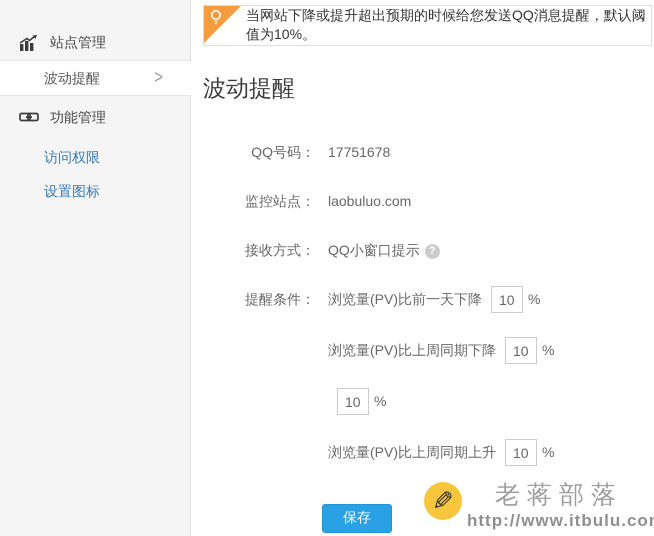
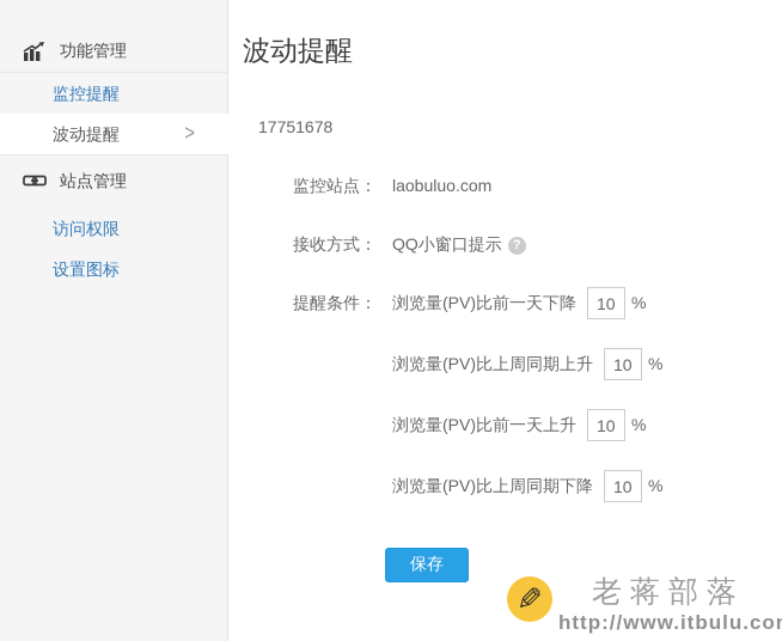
- 站点管理
+ 功能管理
+ 监控提醒
  波动提醒
  >
- 功能管理
+ 站点管理
  访问权限
  设置图标
- 当网站下降或提升超出预期的时候给您发送QQ消息提醒，默认阈值为10%。
  波动提醒
- QQ号码：
  17751678
  监控站点：
  laobuluo.com
  接收方式：
  QQ小窗口提示 ?
  提醒条件：
  浏览量(PV)比前一天下降
  10
  %
- 浏览量(PV)比上周同期下降
+ 浏览量(PV)比上周同期上升
  10
  %
+ 浏览量(PV)比前一天上升
  10
  %
- 浏览量(PV)比上周同期上升
+ 浏览量(PV)比上周同期下降
  10
  %
  保存
  老蒋部落
  http://www.itbulu.co
